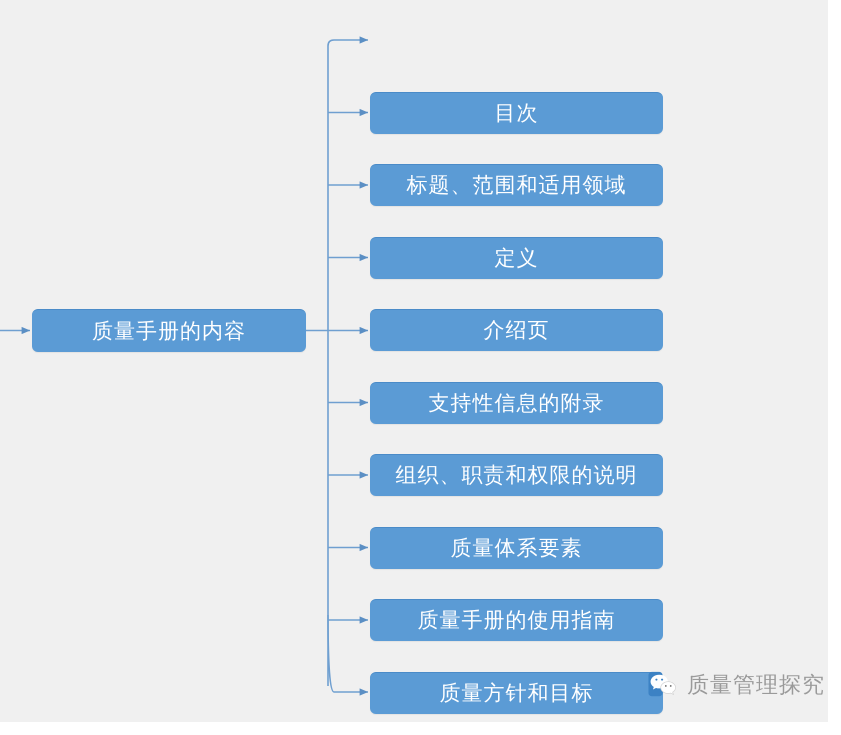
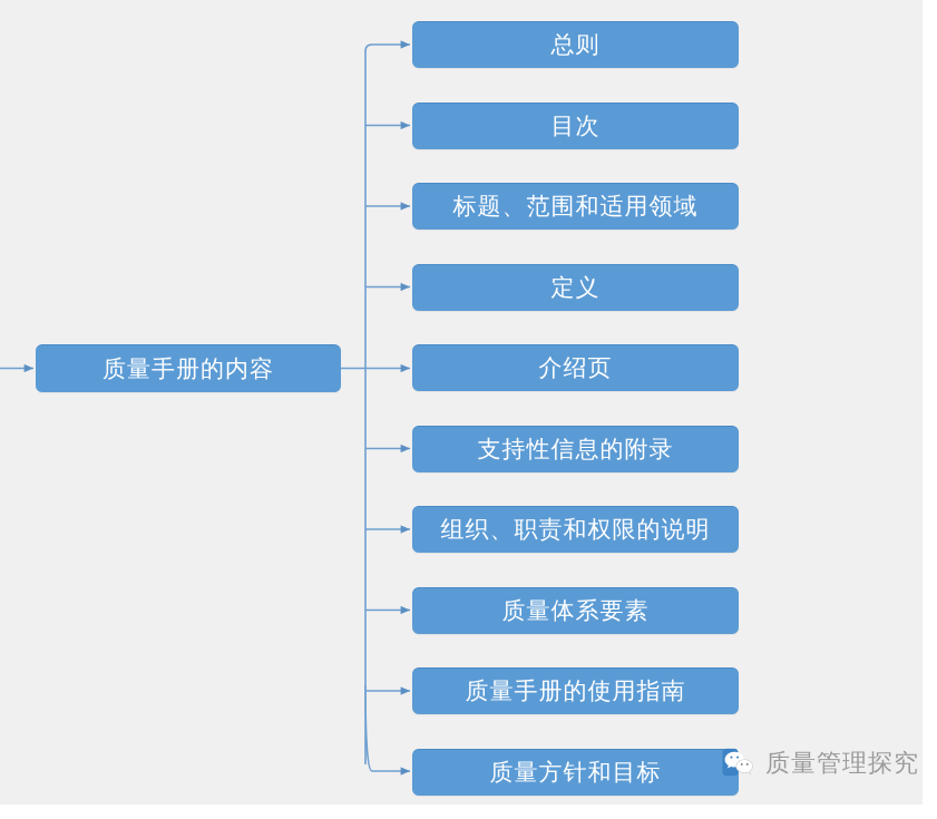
  质量手册的内容
+ 总则
  目次
  标题、范围和适用领域
  定义
  介绍页
  支持性信息的附录
  组织、职责和权限的说明
  质量体系要素
  质量手册的使用指南
  质量方针和目标
  质量管理探究
